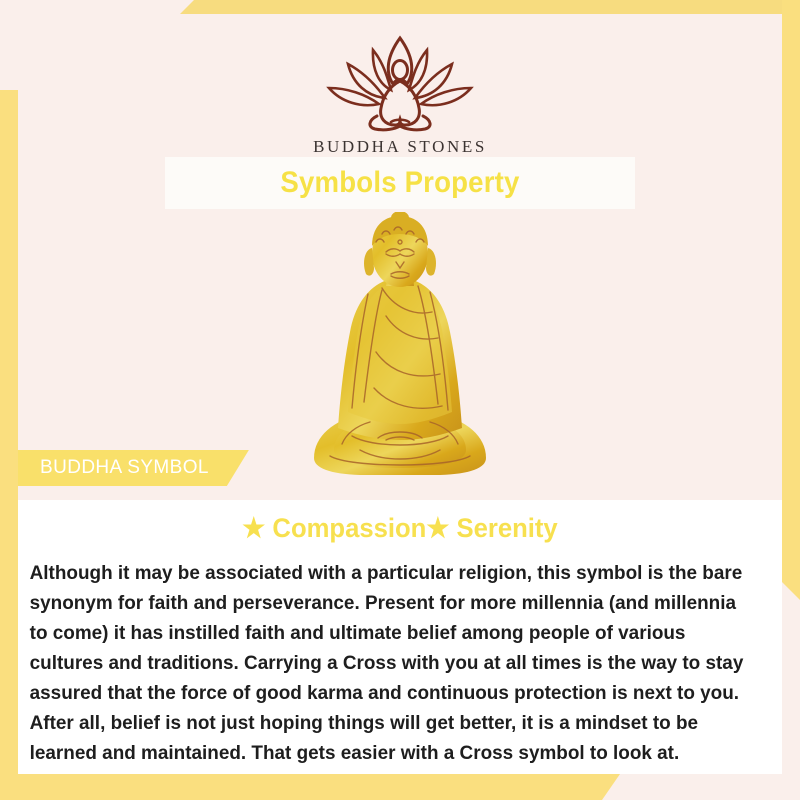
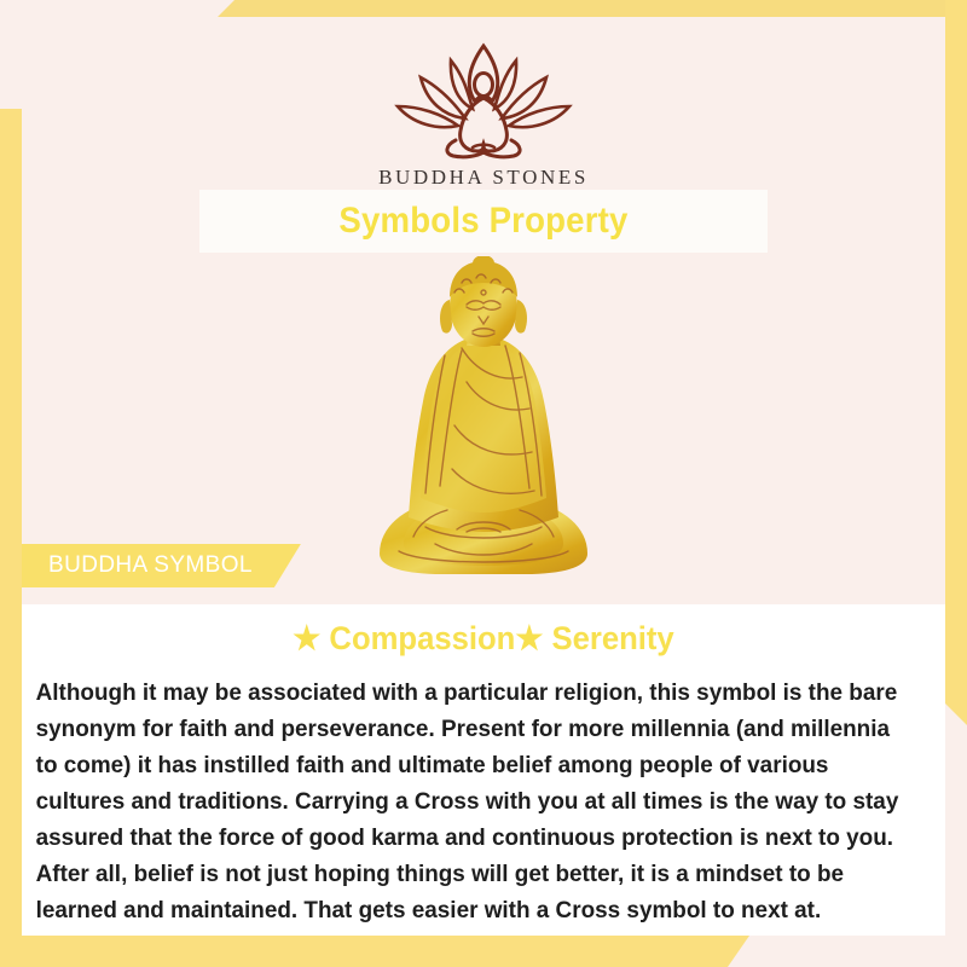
  BUDDHA STONES
  Symbols Property
  BUDDHA SYMBOL
  ★ Compassion★ Serenity
- Although it may be associated with a particular religion, this symbol is the bare synonym for faith and perseverance. Present for more millennia (and millennia to come) it has instilled faith and ultimate belief among people of various cultures and traditions. Carrying a Cross with you at all times is the way to stay assured that the force of good karma and continuous protection is next to you. After all, belief is not just hoping things will get better, it is a mindset to be learned and maintained. That gets easier with a Cross symbol to look at.
+ Although it may be associated with a particular religion, this symbol is the bare synonym for faith and perseverance. Present for more millennia (and millennia to come) it has instilled faith and ultimate belief among people of various cultures and traditions. Carrying a Cross with you at all times is the way to stay assured that the force of good karma and continuous protection is next to you. After all, belief is not just hoping things will get better, it is a mindset to be learned and maintained. That gets easier with a Cross symbol to next at.
